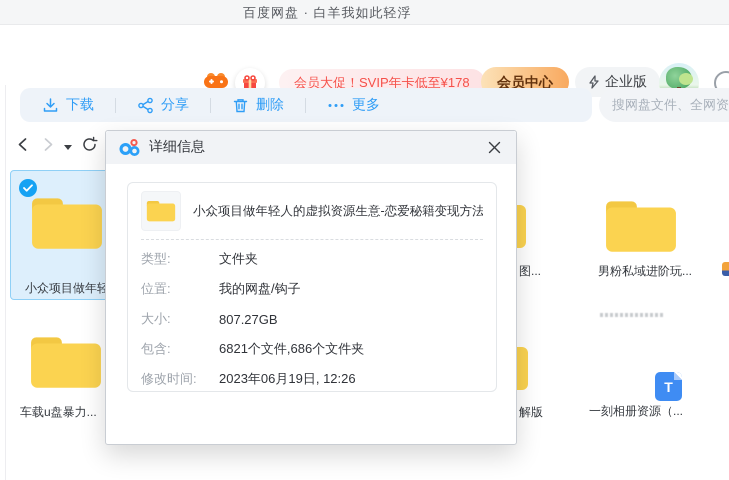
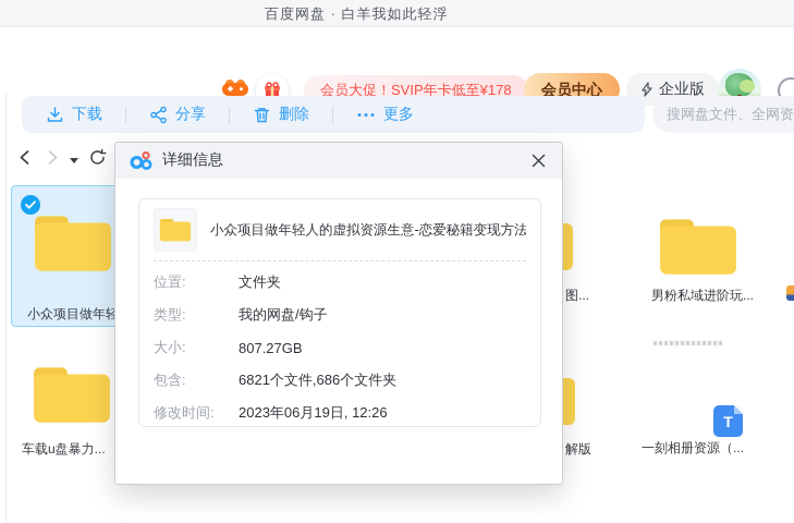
  百度网盘 · 白羊我如此轻浮
  会员大促！SVIP年卡低至¥178
  会员中心
  企业版
  下载
  分享
  删除
  更多
  搜网盘文件、全网资
  车载u盘暴力...
  图...
  解版
  男粉私域进阶玩...
  T
  一刻相册资源（...
  详细信息
  小众项目做年轻人的虚拟资源生意-恋爱秘籍变现方法
- 类型:
+ 位置:
  文件夹
- 位置:
+ 类型:
  我的网盘/钩子
  大小:
  807.27GB
  包含:
  6821个文件,686个文件夹
  修改时间:
  2023年06月19日, 12:26
